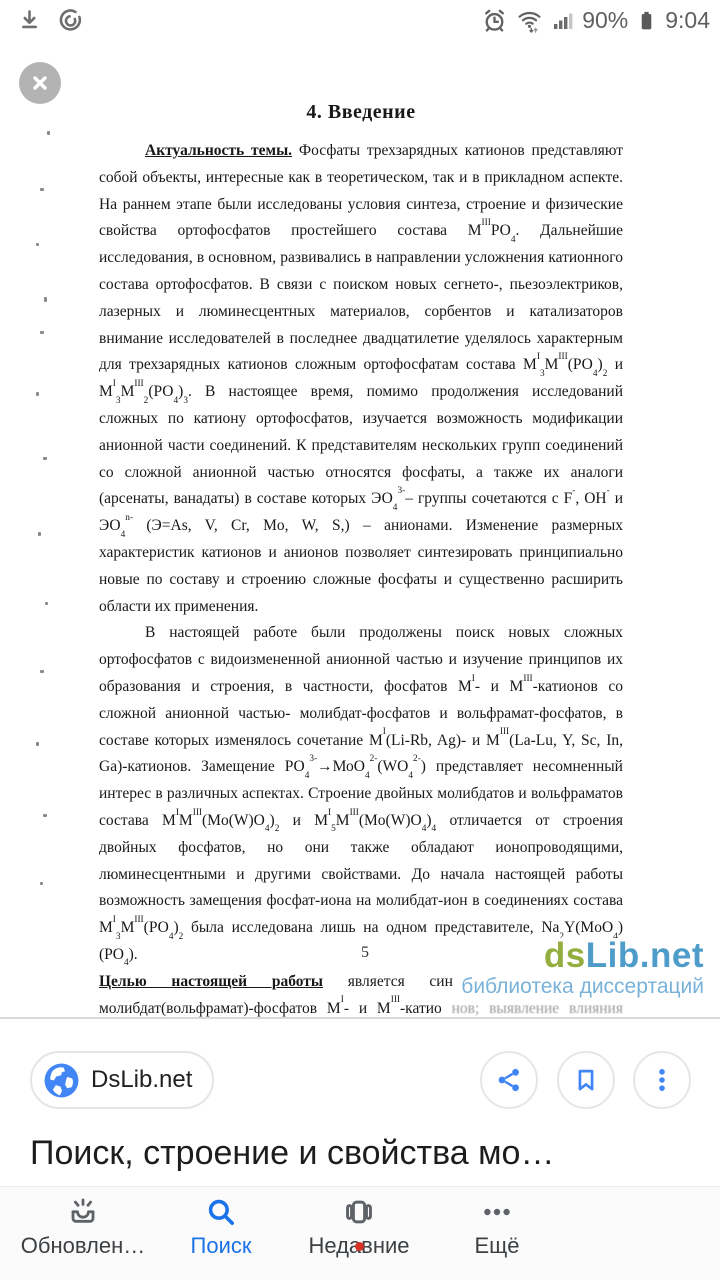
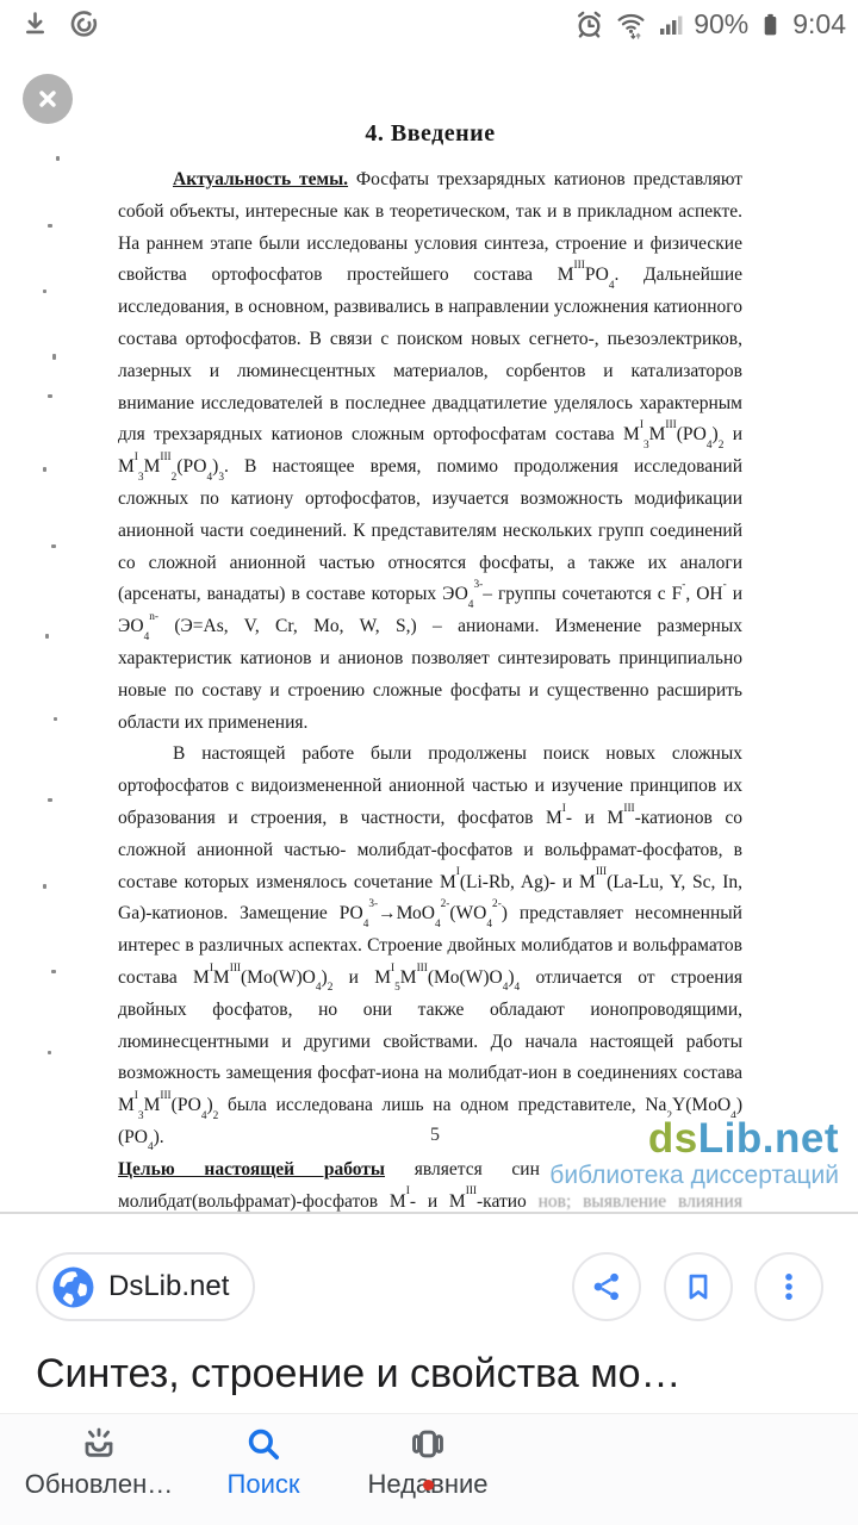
  90%
  9:04
  4. Введение
  Актуальность темы. Фосфаты трехзарядных катионов представляют собой объекты, интересные как в теоретическом, так и в прикладном аспекте. На раннем этапе были исследованы условия синтеза, строение и физические свойства ортофосфатов простейшего состава МIIIРО4. Дальнейшие исследования, в основном, развивались в направлении усложнения катионного состава ортофосфатов. В связи с поиском новых сегнето-, пьезоэлектриков, лазерных и люминесцентных материалов, сорбентов и катализаторов внимание исследователей в последнее двадцатилетие уделялось характерным для трехзарядных катионов сложным ортофосфатам состава МI3МIII(РО4)2 и МI3МIII2(РО4)3. В настоящее время, помимо продолжения исследований сложных по катиону ортофосфатов, изучается возможность модификации анионной части соединений. К представителям нескольких групп соединений со сложной анионной частью относятся фосфаты, а также их аналоги (арсенаты, ванадаты) в составе которых ЭО43-– группы сочетаются с F-, ОН- и ЭО4n- (Э=As, V, Cr, Mo, W, S,) – анионами. Изменение размерных характеристик катионов и анионов позволяет синтезировать принципиально новые по составу и строению сложные фосфаты и существенно расширить области их применения.
  В настоящей работе были продолжены поиск новых сложных ортофосфатов с видоизмененной анионной частью и изучение принципов их образования и строения, в частности, фосфатов МI- и МIII-катионов со сложной анионной частью- молибдат-фосфатов и вольфрамат-фосфатов, в составе которых изменялось сочетание МI(Li-Rb, Ag)- и МIII(La-Lu, Y, Sc, In, Ga)-катионов. Замещение РО43-→МоО42-(WO42-) представляет несомненный интерес в различных аспектах. Строение двойных молибдатов и вольфраматов состава МIМIII(Mo(W)O4)2 и МI5МIII(Mo(W)O4)4 отличается от строения двойных фосфатов, но они также обладают ионопроводящими, люминесцентными и другими свойствами. До начала настоящей работы возможность замещения фосфат-иона на молибдат-ион в соединениях состава МI3МIII(РО4)2 была исследована лишь на одном представителе, Na2Y(MoO4)(PO4).
  Целью настоящей работы является син молибдат(вольфрамат)-фосфатов МI- и МIII-катио нов; выявление влияния
  5
  dsLib.net
  библиотека диссертаций
  DsLib.net
- Поиск, строение и свойства мо…
+ Синтез, строение и свойства мо…
  Обновлен…
  Поиск
  Недвние
- Ещё
